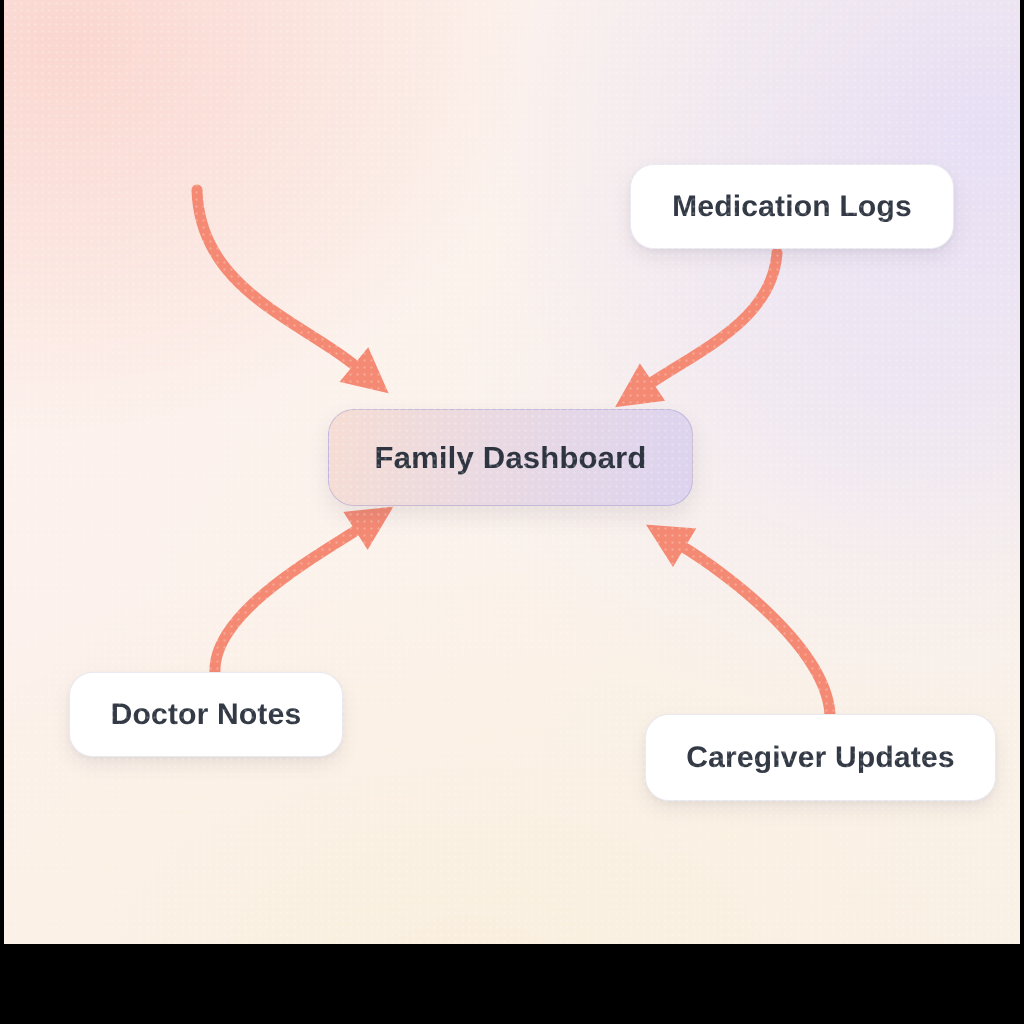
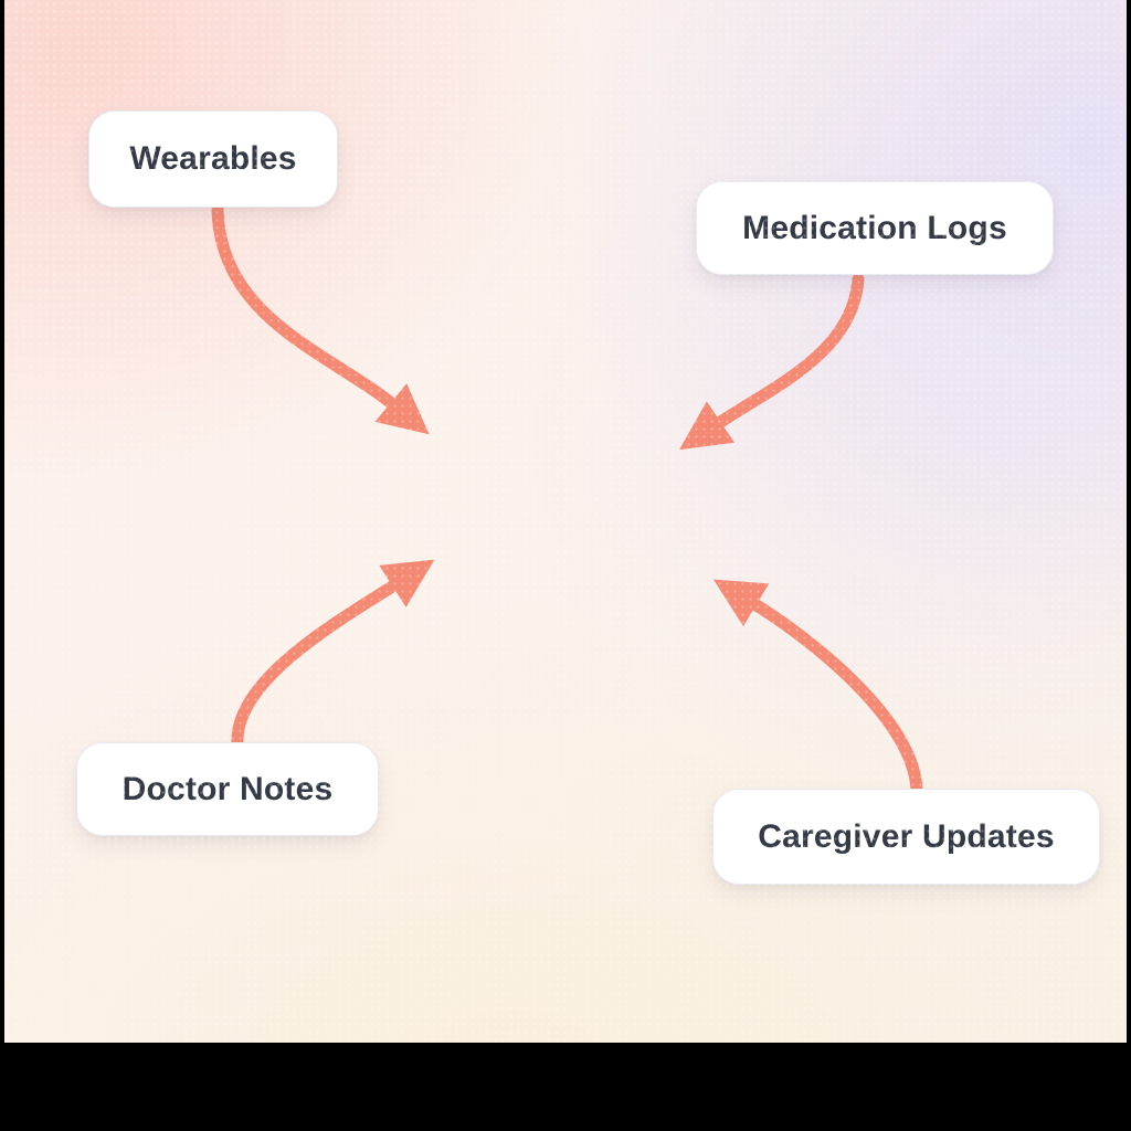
+ Wearables
  Medication Logs
- Family Dashboard
  Doctor Notes
  Caregiver Updates
